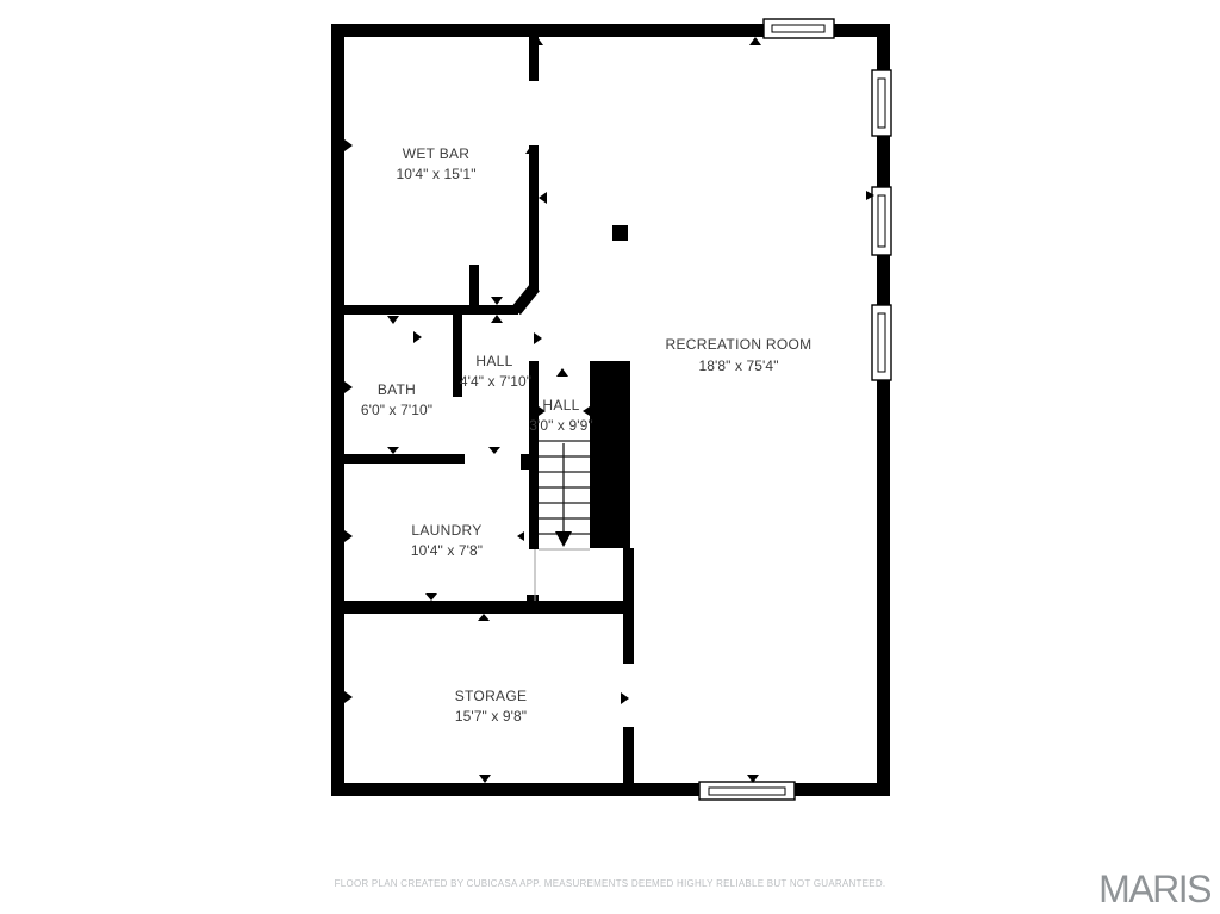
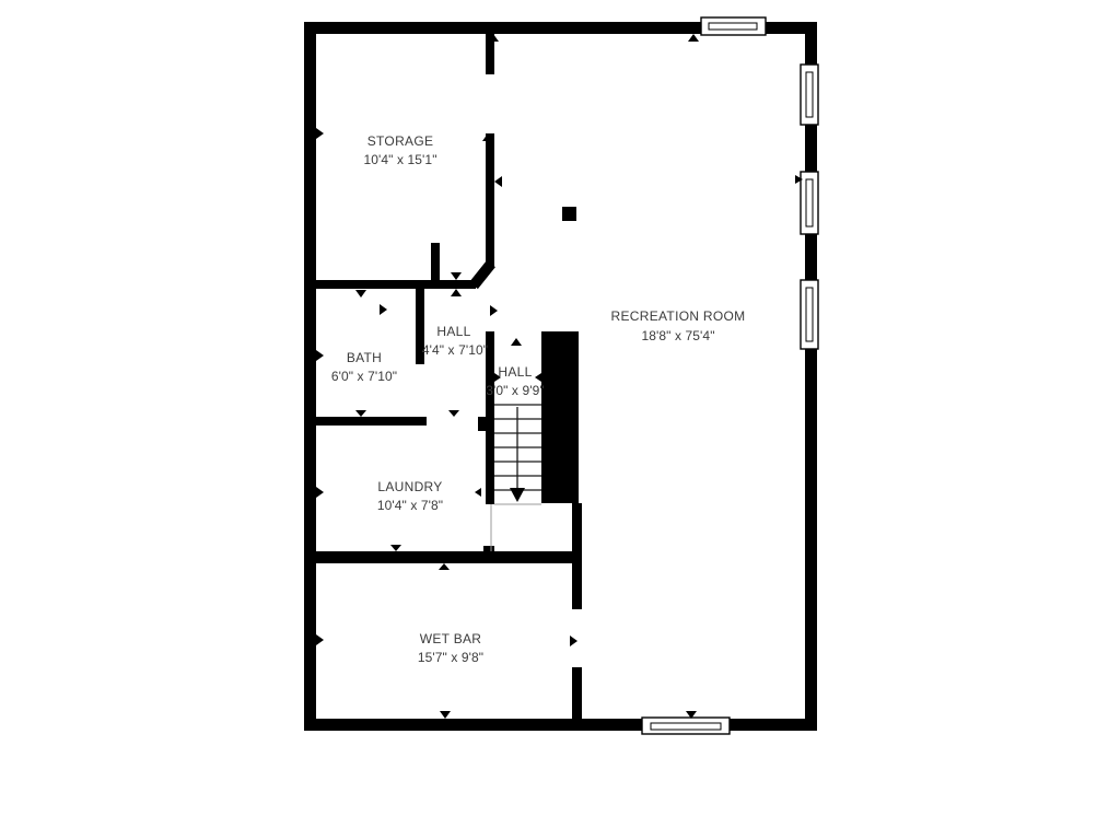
- WET BAR
+ STORAGE
  10'4" x 15'1"
  RECREATION ROOM
  18'8" x 75'4"
  BATH
  6'0" x 7'10"
  HALL
  4'4" x 7'10"
  HALL
  3'0" x 9'9"
  LAUNDRY
  10'4" x 7'8"
- STORAGE
+ WET BAR
  15'7" x 9'8"
- FLOOR PLAN CREATED BY CUBICASA APP. MEASUREMENTS DEEMED HIGHLY RELIABLE BUT NOT GUARANTEED.
- MARIS
